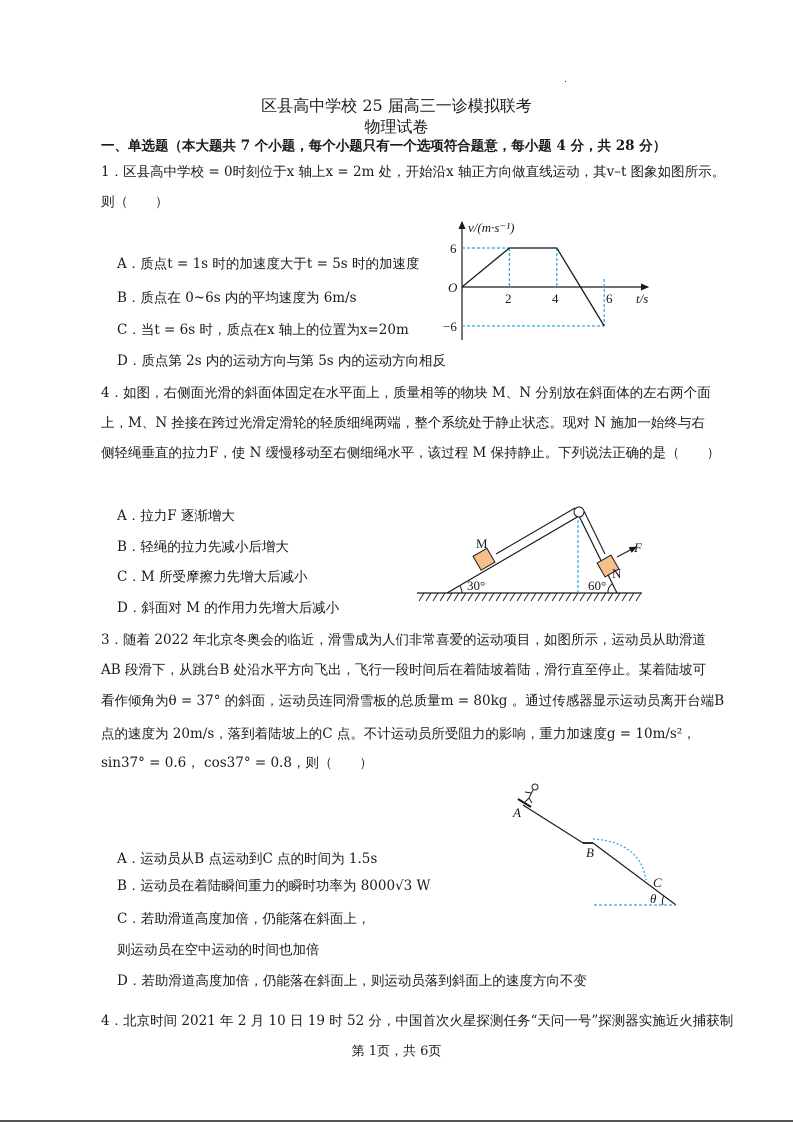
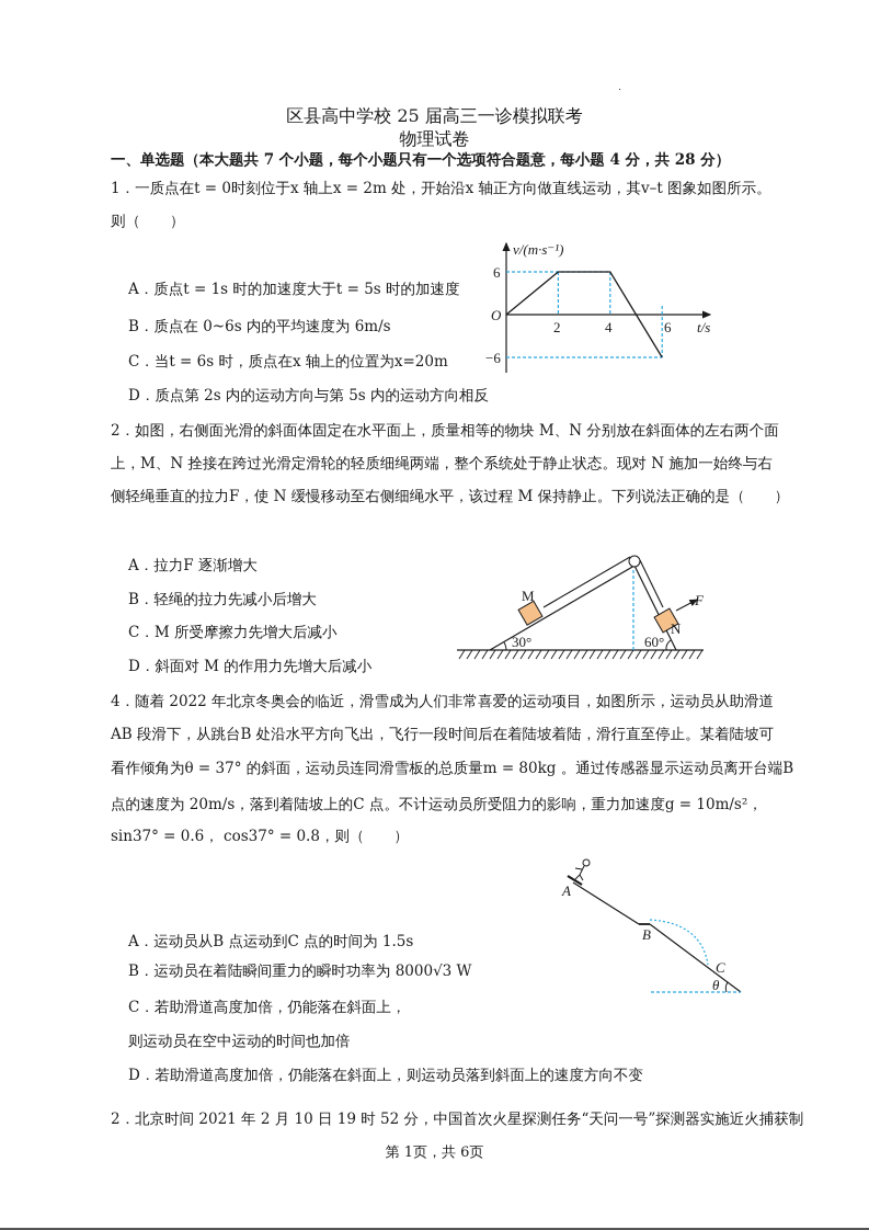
  区县高中学校 25 届高三一诊模拟联考
  物理试卷
  一、单选题（本大题共 7 个小题，每个小题只有一个选项符合题意，每小题 4 分，共 28 分）
- 1．区县高中学校 = 0时刻位于x 轴上x = 2m 处，开始沿x 轴正方向做直线运动，其v–t 图象如图所示。
+ 1．一质点在t = 0时刻位于x 轴上x = 2m 处，开始沿x 轴正方向做直线运动，其v–t 图象如图所示。
  则（ ）
  A．质点t = 1s 时的加速度大于t = 5s 时的加速度
  B．质点在 0~6s 内的平均速度为 6m/s
  C．当t = 6s 时，质点在x 轴上的位置为x=20m
  D．质点第 2s 内的运动方向与第 5s 内的运动方向相反
  v/(m·s⁻¹)
  O
  6
  −6
  2
  4
  6
  t/s
- 4．如图，右侧面光滑的斜面体固定在水平面上，质量相等的物块 M、N 分别放在斜面体的左右两个面
+ 2．如图，右侧面光滑的斜面体固定在水平面上，质量相等的物块 M、N 分别放在斜面体的左右两个面
  上，M、N 拴接在跨过光滑定滑轮的轻质细绳两端，整个系统处于静止状态。现对 N 施加一始终与右
  侧轻绳垂直的拉力F，使 N 缓慢移动至右侧细绳水平，该过程 M 保持静止。下列说法正确的是（ ）
  A．拉力F 逐渐增大
  B．轻绳的拉力先减小后增大
  C．M 所受摩擦力先增大后减小
  D．斜面对 M 的作用力先增大后减小
  F
  M
  N
  30°
  60°
- 3．随着 2022 年北京冬奥会的临近，滑雪成为人们非常喜爱的运动项目，如图所示，运动员从助滑道
+ 4．随着 2022 年北京冬奥会的临近，滑雪成为人们非常喜爱的运动项目，如图所示，运动员从助滑道
  AB 段滑下，从跳台B 处沿水平方向飞出，飞行一段时间后在着陆坡着陆，滑行直至停止。某着陆坡可
  看作倾角为θ = 37° 的斜面，运动员连同滑雪板的总质量m = 80kg 。通过传感器显示运动员离开台端B
  点的速度为 20m/s，落到着陆坡上的C 点。不计运动员所受阻力的影响，重力加速度g = 10m/s²，
  sin37° = 0.6， cos37° = 0.8，则（ ）
  A．运动员从B 点运动到C 点的时间为 1.5s
  B．运动员在着陆瞬间重力的瞬时功率为 8000√3 W
  C．若助滑道高度加倍，仍能落在斜面上，
  则运动员在空中运动的时间也加倍
  D．若助滑道高度加倍，仍能落在斜面上，则运动员落到斜面上的速度方向不变
  A
  B
  C
  θ
- 4．北京时间 2021 年 2 月 10 日 19 时 52 分，中国首次火星探测任务“天问一号”探测器实施近火捕获制
+ 2．北京时间 2021 年 2 月 10 日 19 时 52 分，中国首次火星探测任务“天问一号”探测器实施近火捕获制
  第 1页，共 6页
